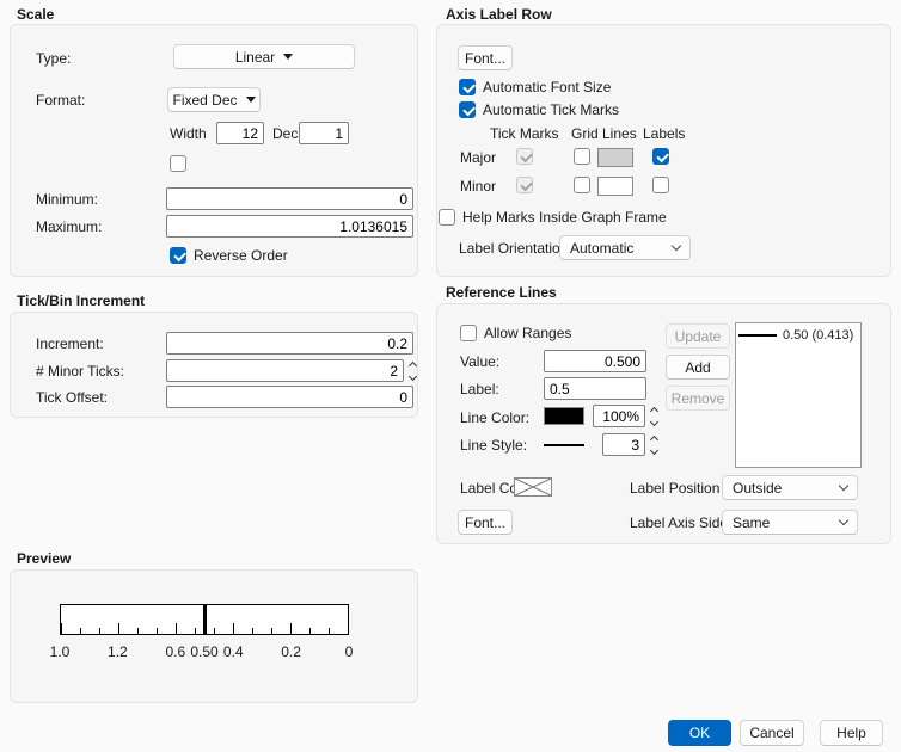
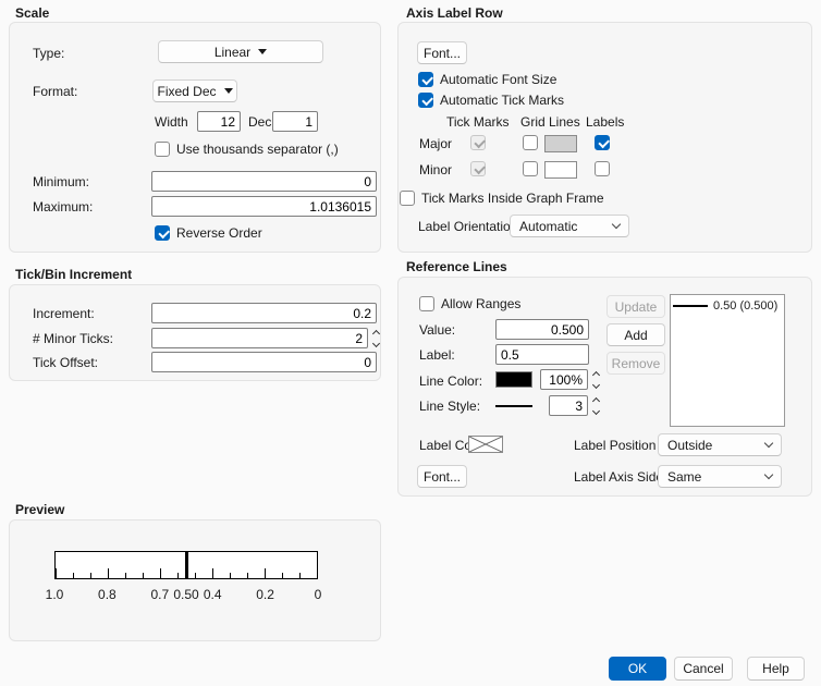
  Scale
  Type:
  Linear
  Format:
  Fixed Dec
  Width
  12
  Dec
  1
+ Use thousands separator (,)
  Minimum:
  0
  Maximum:
  1.0136015
  Reverse Order
  Tick/Bin Increment
  Increment:
  0.2
  # Minor Ticks:
  2
  Tick Offset:
  0
  Axis Label Row
  Font...
  Automatic Font Size
  Automatic Tick Marks
  Tick Marks
  Grid Lines
  Labels
  Major
  Minor
- Help Marks Inside Graph Frame
+ Tick Marks Inside Graph Frame
  Label Orientatio
  Automatic
  Reference Lines
  Allow Ranges
  Value:
  0.500
  Label:
  0.5
  Line Color:
  100%
  Line Style:
  3
  Update
  Add
  Remove
- 0.50 (0.413)
+ 0.50 (0.500)
  Label Position
  Outside
  Font...
  Label Axis Sid
  Same
  Preview
  1.0
- 1.2
+ 0.8
- 0.6
+ 0.7
  0.50
  0.4
  0.2
  0
  OK
  Cancel
  Help
